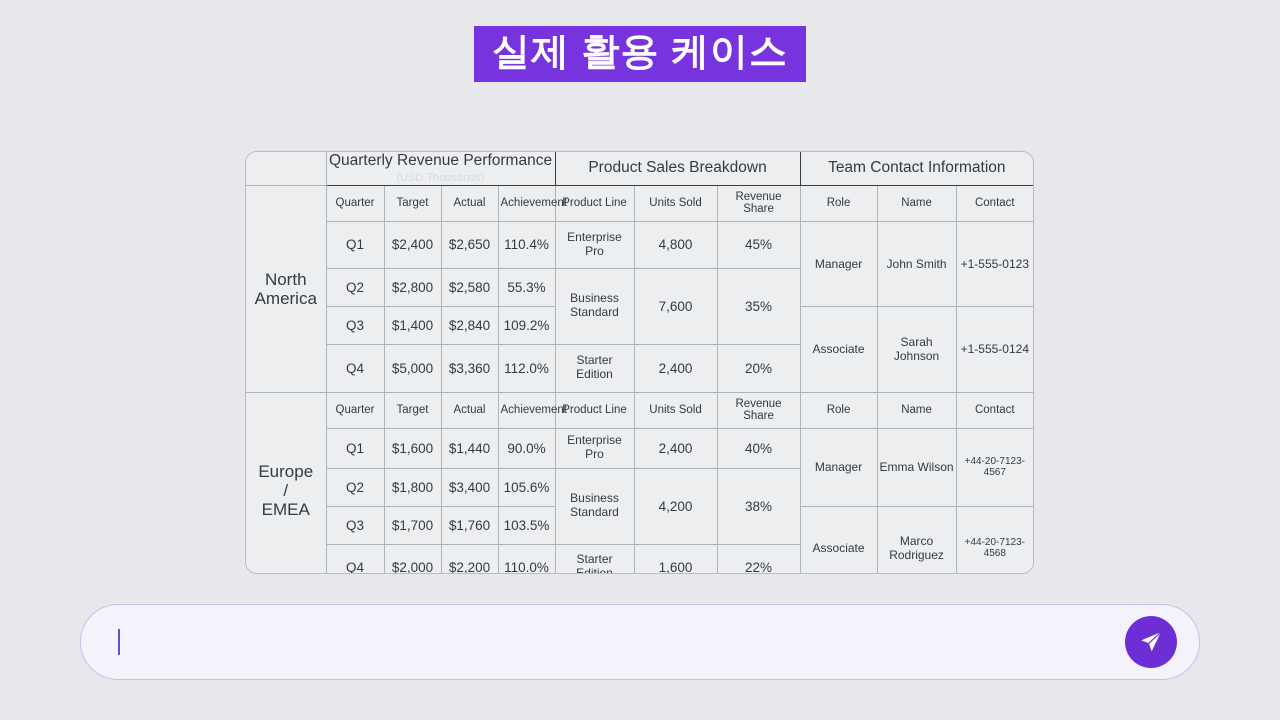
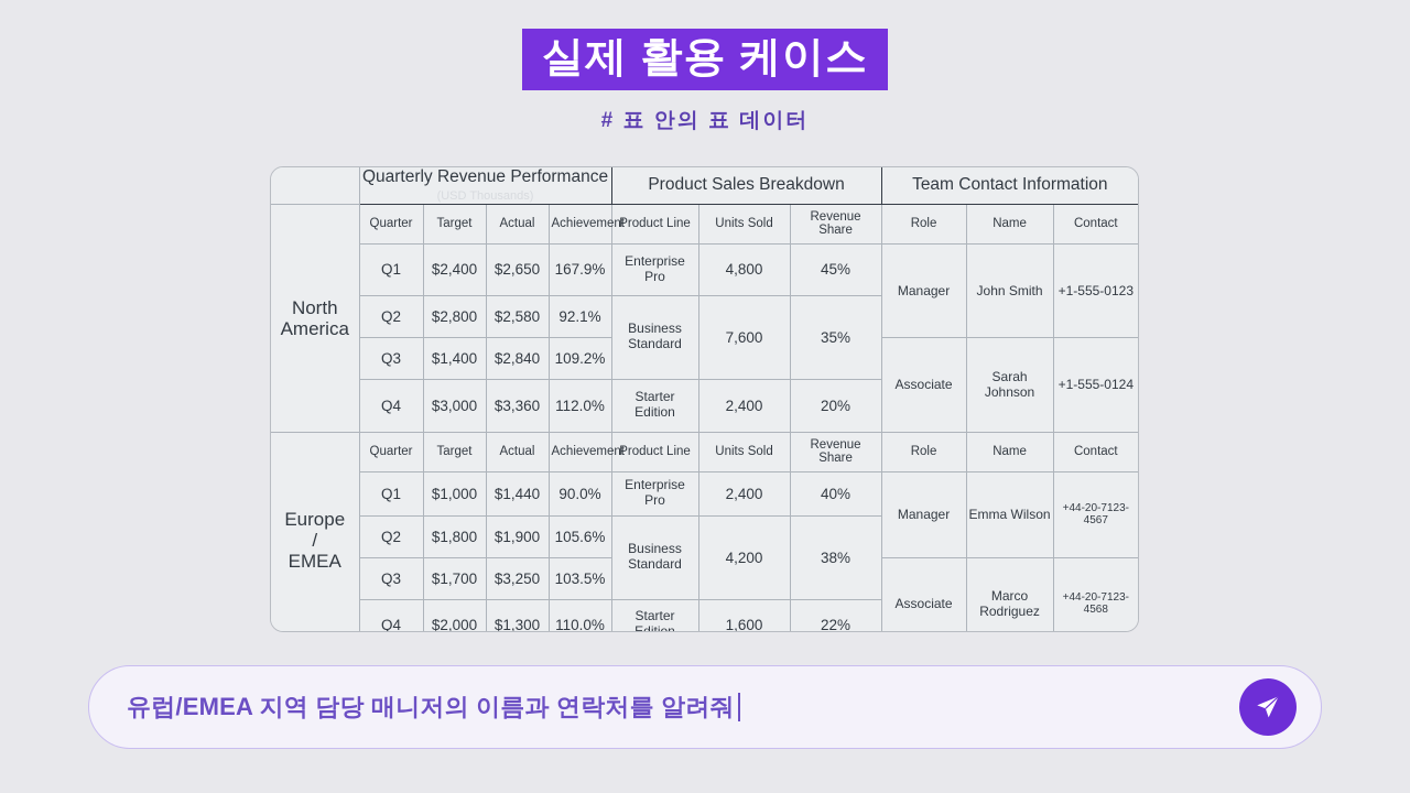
  실제 활용 케이스
+ # 표 안의 표 데이터
  	Quarterly Revenue Performance	Product Sales Breakdown	Team Contact Information
  North America	Quarter	Target	Actual	Achievemen	Product Line	Units Sold	Revenue Share	Role	Name	Contact
- Q1	$2,400	$2,650	110.4%	Enterprise Pro	4,800	45%	Manager	John Smith	+1-555-0123
+ Q1	$2,400	$2,650	167.9%	Enterprise Pro	4,800	45%	Manager	John Smith	+1-555-0123
- Q2	$2,800	$2,580	55.3%	Business Standard	7,600	35%
+ Q2	$2,800	$2,580	92.1%	Business Standard	7,600	35%
  Q3	$1,400	$2,840	109.2%	Associate	Sarah Johnson	+1-555-0124
- Q4	$5,000	$3,360	112.0%	Starter Edition	2,400	20%
+ Q4	$3,000	$3,360	112.0%	Starter Edition	2,400	20%
  Europe / EMEA	Quarter	Target	Actual	Achievemen	Product Line	Units Sold	Revenue Share	Role	Name	Contact
- Q1	$1,600	$1,440	90.0%	Enterprise Pro	2,400	40%	Manager	Emma Wilson	+44-20-7123-4567
+ Q1	$1,000	$1,440	90.0%	Enterprise Pro	2,400	40%	Manager	Emma Wilson	+44-20-7123-4567
- Q2	$1,800	$3,400	105.6%	Business Standard	4,200	38%
+ Q2	$1,800	$1,900	105.6%	Business Standard	4,200	38%
- Q3	$1,700	$1,760	103.5%	Associate	Marco Rodriguez	+44-20-7123-4568
+ Q3	$1,700	$3,250	103.5%	Associate	Marco Rodriguez	+44-20-7123-4568
- Q4	$2,000	$2,200	110.0%	Starter	1,600	22%
+ Q4	$2,000	$1,300	110.0%	Starter	1,600	22%
+ 유럽/EMEA 지역 담당 매니저의 이름과 연락처를 알려줘
